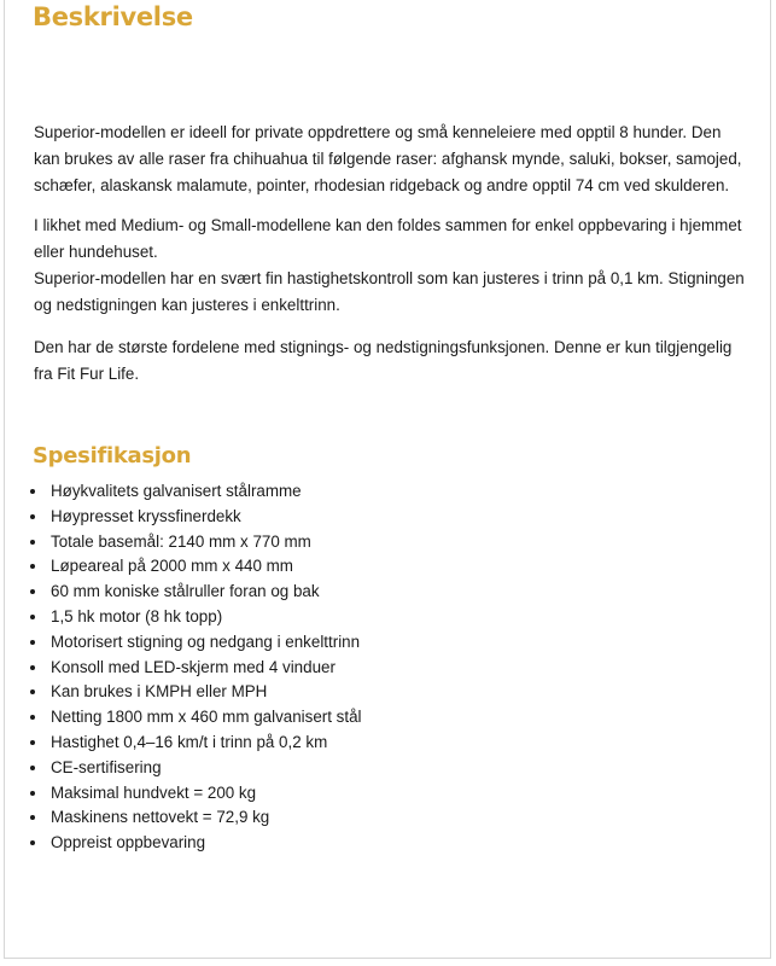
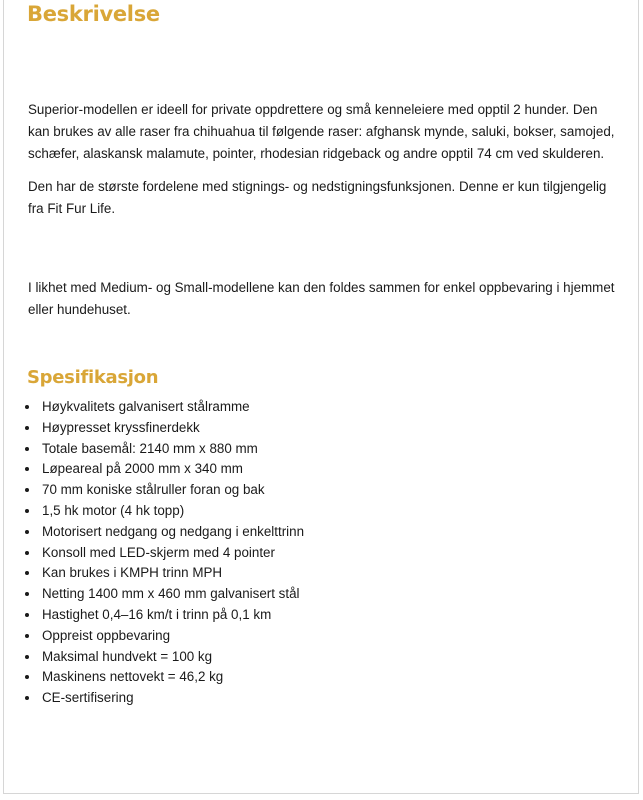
  Beskrivelse
- Superior-modellen er ideell for private oppdrettere og små kenneleiere med opptil 8 hunder. Den kan brukes av alle raser fra chihuahua til følgende raser: afghansk mynde, saluki, bokser, samojed, schæfer, alaskansk malamute, pointer, rhodesian ridgeback og andre opptil 74 cm ved skulderen.
+ Superior-modellen er ideell for private oppdrettere og små kenneleiere med opptil 2 hunder. Den kan brukes av alle raser fra chihuahua til følgende raser: afghansk mynde, saluki, bokser, samojed, schæfer, alaskansk malamute, pointer, rhodesian ridgeback og andre opptil 74 cm ved skulderen.
- I likhet med Medium- og Small-modellene kan den foldes sammen for enkel oppbevaring i hjemmet eller hundehuset.
+ Den har de største fordelene med stignings- og nedstigningsfunksjonen. Denne er kun tilgjengelig fra Fit Fur Life.
- Superior-modellen har en svært fin hastighetskontroll som kan justeres i trinn på 0,1 km. Stigningen og nedstigningen kan justeres i enkelttrinn.
- Den har de største fordelene med stignings- og nedstigningsfunksjonen. Denne er kun tilgjengelig fra Fit Fur Life.
+ I likhet med Medium- og Small-modellene kan den foldes sammen for enkel oppbevaring i hjemmet eller hundehuset.
  Spesifikasjon
  Høykvalitets galvanisert stålramme
  Høypresset kryssfinerdekk
- Totale basemål: 2140 mm x 770 mm
+ Totale basemål: 2140 mm x 880 mm
- Løpeareal på 2000 mm x 440 mm
+ Løpeareal på 2000 mm x 340 mm
- 60 mm koniske stålruller foran og bak
+ 70 mm koniske stålruller foran og bak
- 1,5 hk motor (8 hk topp)
+ 1,5 hk motor (4 hk topp)
- Motorisert stigning og nedgang i enkelttrinn
+ Motorisert nedgang og nedgang i enkelttrinn
- Konsoll med LED-skjerm med 4 vinduer
+ Konsoll med LED-skjerm med 4 pointer
- Kan brukes i KMPH eller MPH
+ Kan brukes i KMPH trinn MPH
- Netting 1800 mm x 460 mm galvanisert stål
+ Netting 1400 mm x 460 mm galvanisert stål
- Hastighet 0,4–16 km/t i trinn på 0,2 km
+ Hastighet 0,4–16 km/t i trinn på 0,1 km
- CE-sertifisering
+ Oppreist oppbevaring
- Maksimal hundvekt = 200 kg
+ Maksimal hundvekt = 100 kg
- Maskinens nettovekt = 72,9 kg
+ Maskinens nettovekt = 46,2 kg
- Oppreist oppbevaring
+ CE-sertifisering
